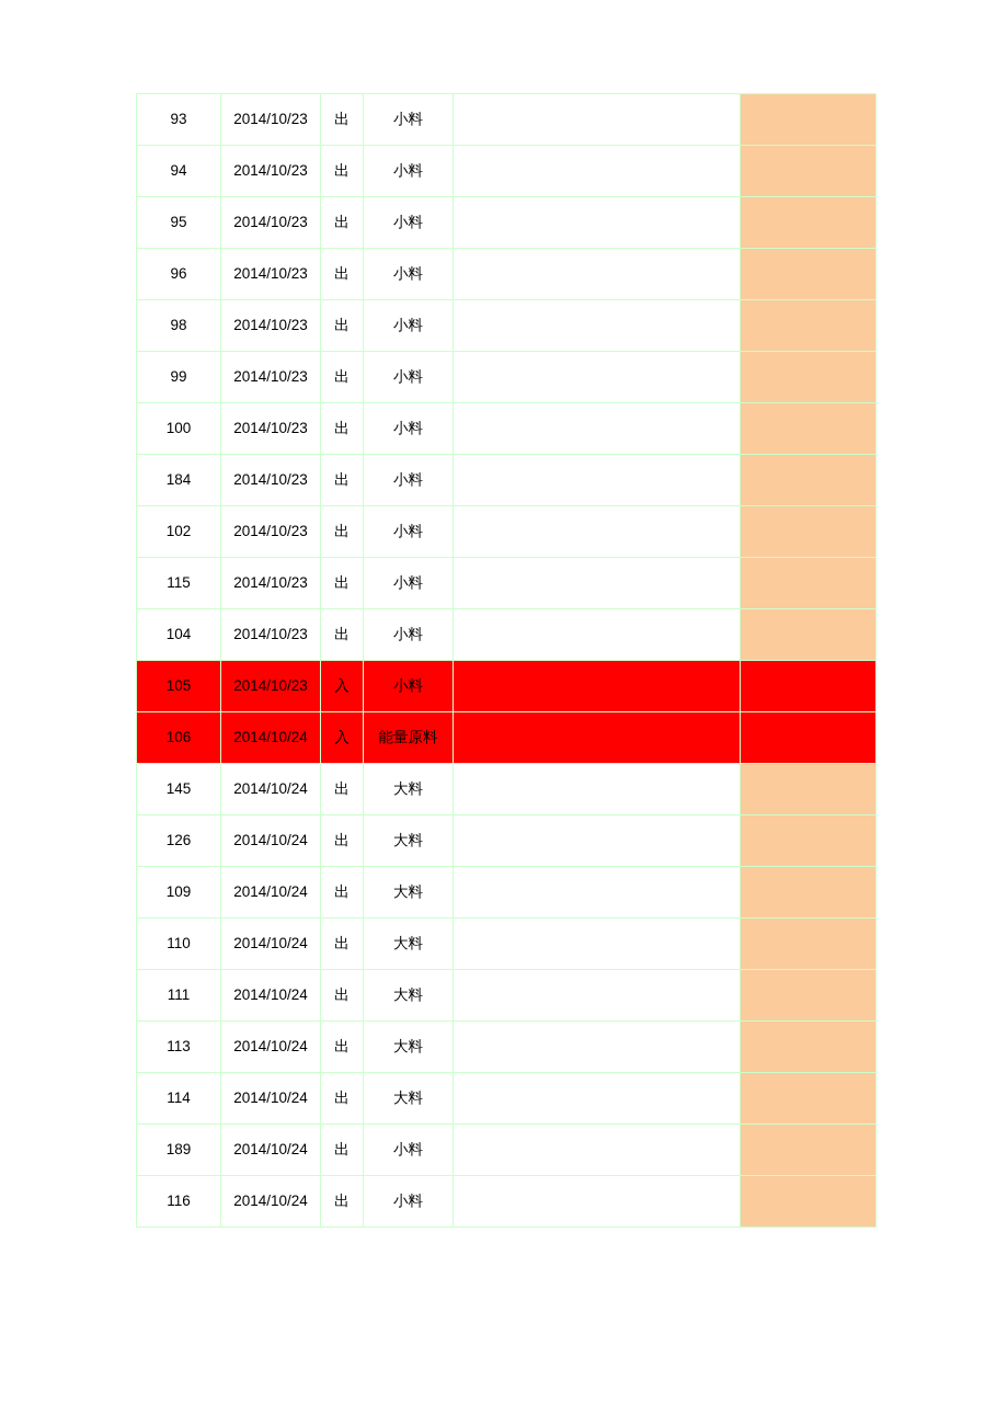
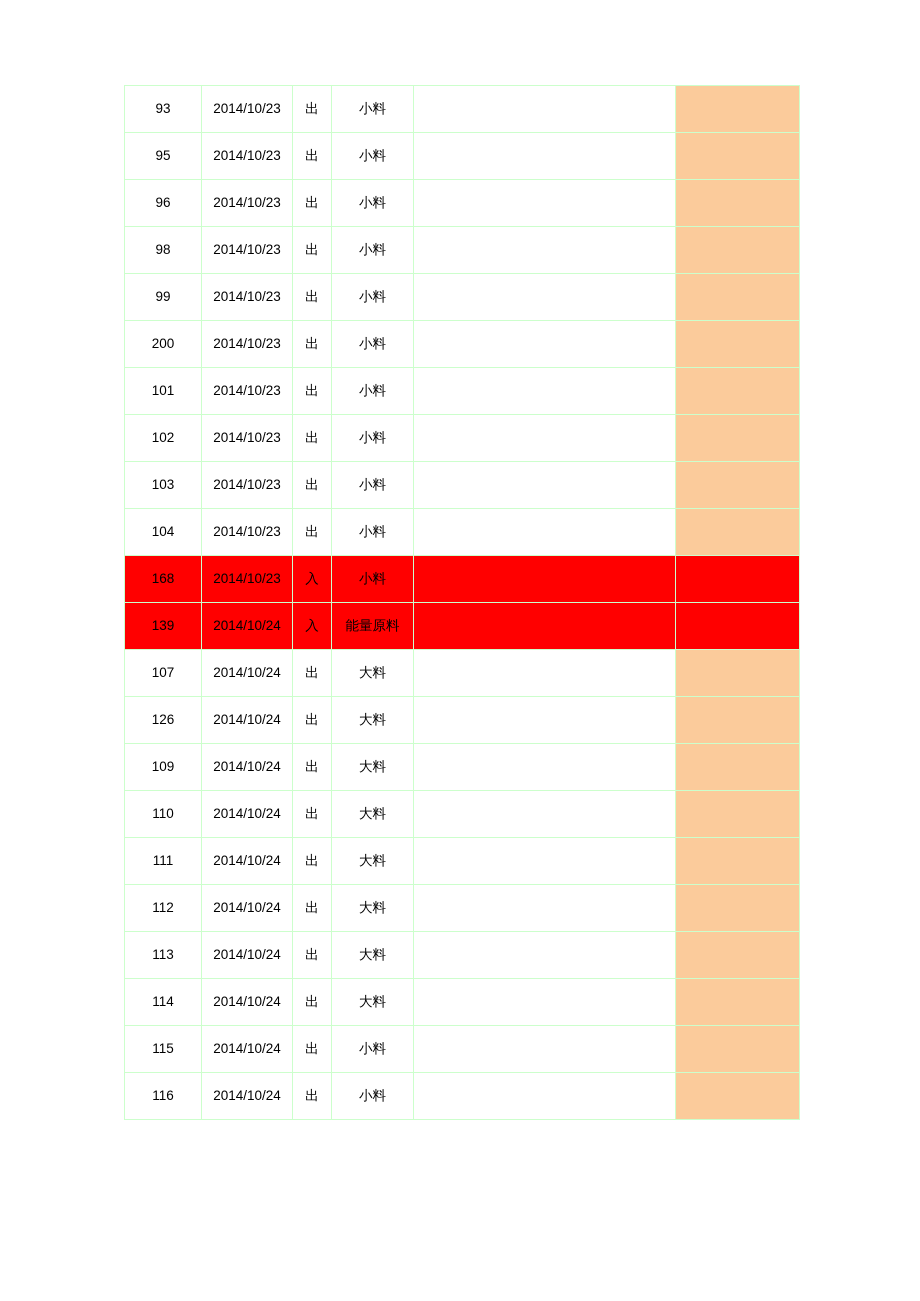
  93	2014/10/23	出	小料
- 94	2014/10/23	出	小料
  95	2014/10/23	出	小料
  96	2014/10/23	出	小料
  98	2014/10/23	出	小料
  99	2014/10/23	出	小料
- 100	2014/10/23	出	小料
+ 200	2014/10/23	出	小料
- 184	2014/10/23	出	小料
+ 101	2014/10/23	出	小料
  102	2014/10/23	出	小料
- 115	2014/10/23	出	小料
+ 103	2014/10/23	出	小料
  104	2014/10/23	出	小料
- 105	2014/10/23	入	小料
+ 168	2014/10/23	入	小料
- 106	2014/10/24	入	能量原料
+ 139	2014/10/24	入	能量原料
- 145	2014/10/24	出	大料
+ 107	2014/10/24	出	大料
  126	2014/10/24	出	大料
  109	2014/10/24	出	大料
  110	2014/10/24	出	大料
  111	2014/10/24	出	大料
+ 112	2014/10/24	出	大料
  113	2014/10/24	出	大料
  114	2014/10/24	出	大料
- 189	2014/10/24	出	小料
+ 115	2014/10/24	出	小料
  116	2014/10/24	出	小料
